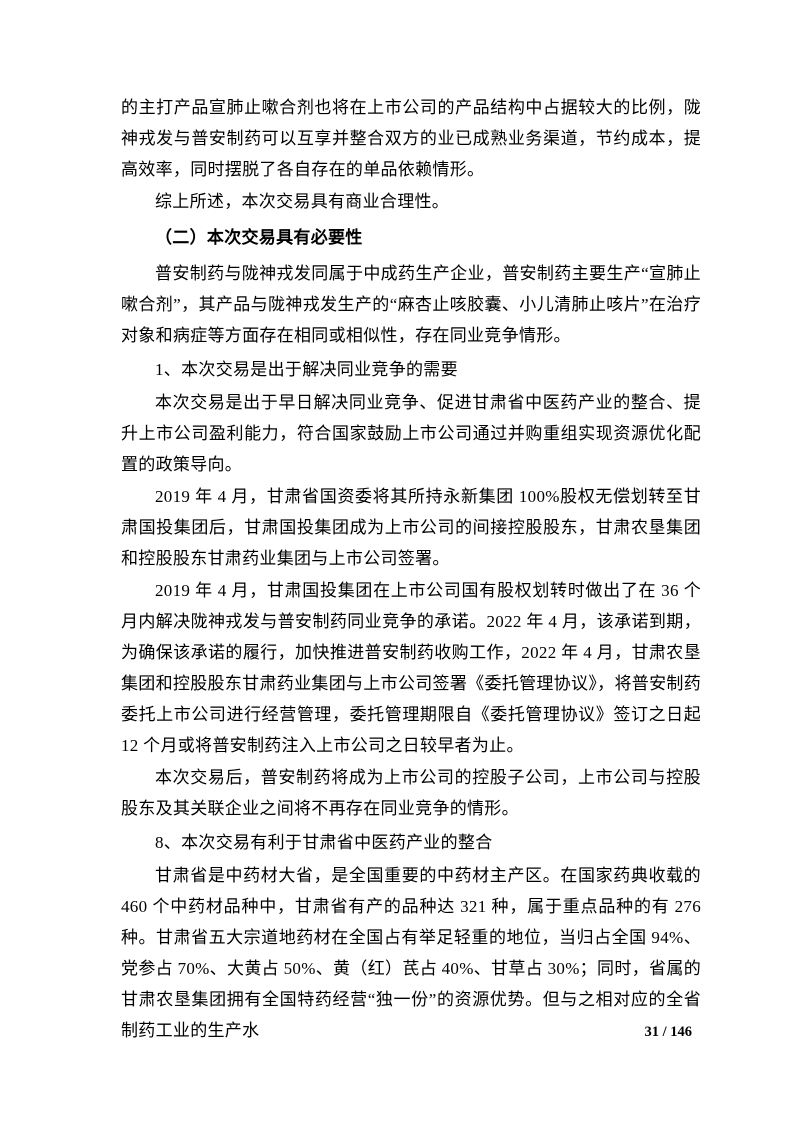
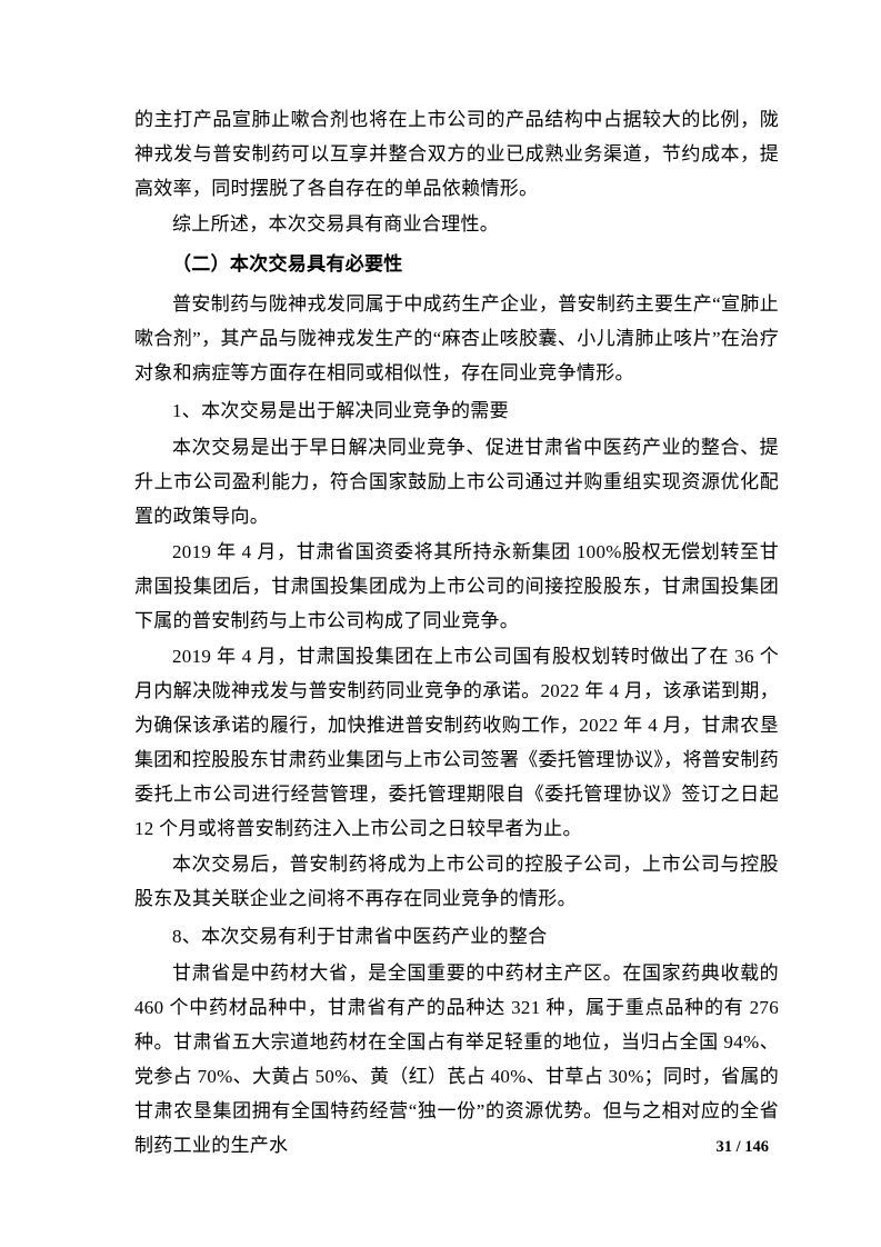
  的主打产品宣肺止嗽合剂也将在上市公司的产品结构中占据较大的比例，陇神戎发与普安制药可以互享并整合双方的业已成熟业务渠道，节约成本，提高效率，同时摆脱了各自存在的单品依赖情形。
  综上所述，本次交易具有商业合理性。
  （二）本次交易具有必要性
  普安制药与陇神戎发同属于中成药生产企业，普安制药主要生产“宣肺止嗽合剂”，其产品与陇神戎发生产的“麻杏止咳胶囊、小儿清肺止咳片”在治疗对象和病症等方面存在相同或相似性，存在同业竞争情形。
  1、本次交易是出于解决同业竞争的需要
  本次交易是出于早日解决同业竞争、促进甘肃省中医药产业的整合、提升上市公司盈利能力，符合国家鼓励上市公司通过并购重组实现资源优化配置的政策导向。
- 2019 年 4 月，甘肃省国资委将其所持永新集团 100%股权无偿划转至甘肃国投集团后，甘肃国投集团成为上市公司的间接控股股东，甘肃农垦集团和控股股东甘肃药业集团与上市公司签署。
+ 2019 年 4 月，甘肃省国资委将其所持永新集团 100%股权无偿划转至甘肃国投集团后，甘肃国投集团成为上市公司的间接控股股东，甘肃国投集团下属的普安制药与上市公司构成了同业竞争。
  2019 年 4 月，甘肃国投集团在上市公司国有股权划转时做出了在 36 个月内解决陇神戎发与普安制药同业竞争的承诺。2022 年 4 月，该承诺到期，为确保该承诺的履行，加快推进普安制药收购工作，2022 年 4 月，甘肃农垦集团和控股股东甘肃药业集团与上市公司签署《委托管理协议》，将普安制药委托上市公司进行经营管理，委托管理期限自《委托管理协议》签订之日起 12 个月或将普安制药注入上市公司之日较早者为止。
  本次交易后，普安制药将成为上市公司的控股子公司，上市公司与控股股东及其关联企业之间将不再存在同业竞争的情形。
  8、本次交易有利于甘肃省中医药产业的整合
  甘肃省是中药材大省，是全国重要的中药材主产区。在国家药典收载的 460 个中药材品种中，甘肃省有产的品种达 321 种，属于重点品种的有 276 种。甘肃省五大宗道地药材在全国占有举足轻重的地位，当归占全国 94%、党参占 70%、大黄占 50%、黄（红）芪占 40%、甘草占 30%；同时，省属的甘肃农垦集团拥有全国特药经营“独一份”的资源优势。但与之相对应的全省制药工业的生产水
  31 / 146
